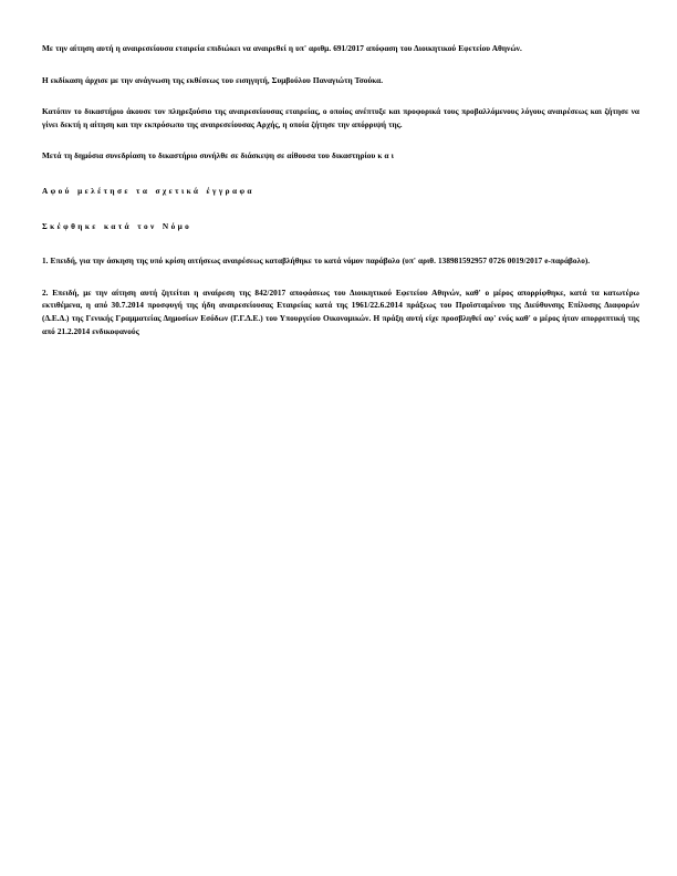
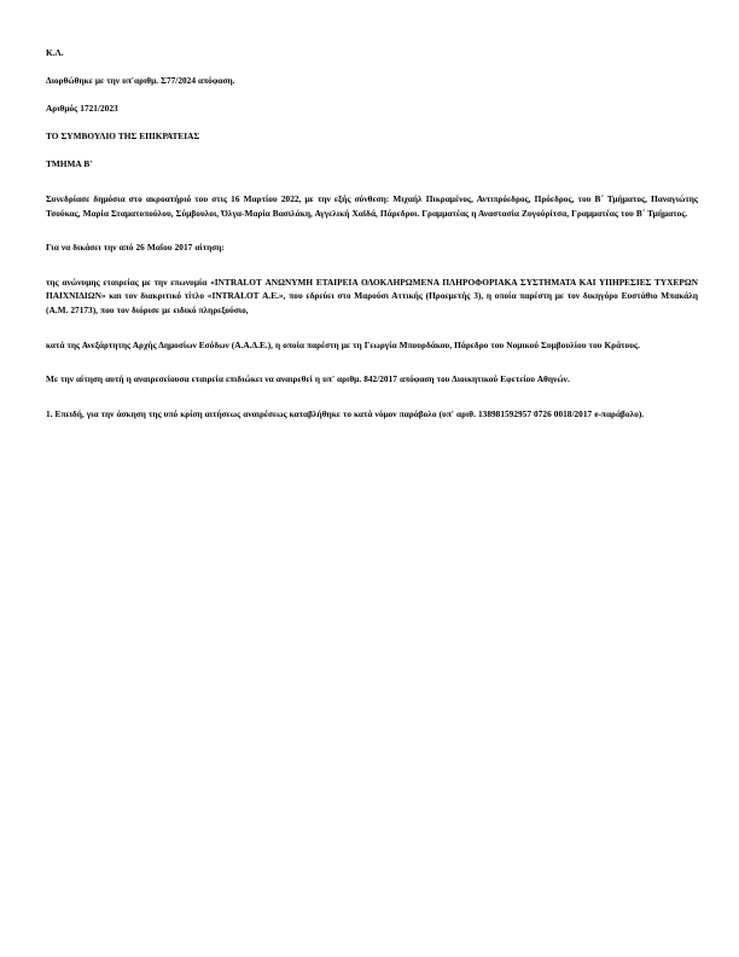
+ Κ.Λ.
+ Διορθώθηκε με την υπ'αριθμ. Σ77/2024 απόφαση.
+ Αριθμός 1721/2023
+ ΤΟ ΣΥΜΒΟΥΛΙΟ ΤΗΣ ΕΠΙΚΡΑΤΕΙΑΣ
+ ΤΜΗΜΑ Β'
+ Συνεδρίασε δημόσια στο ακροατήριό του στις 16 Μαρτίου 2022, με την εξής σύνθεση: Μιχαήλ Πικραμένος, Αντιπρόεδρος, Πρόεδρος, του Β΄ Τμήματος, Παναγιώτης Τσούκας, Μαρία Σταματοπούλου, Σύμβουλοι, Όλγα-Μαρία Βασιλάκη, Αγγελική Χαϊδά, Πάρεδροι. Γραμματέας η Αναστασία Ζυγούρίτσα, Γραμματέας του Β΄ Τμήματος.
+ Για να δικάσει την από 26 Μαΐου 2017 αίτηση:
+ της ανώνυμης εταιρείας με την επωνυμία «INTRALOT ΑΝΩΝΥΜΗ ΕΤΑΙΡΕΙΑ ΟΛΟΚΛΗΡΩΜΕΝΑ ΠΛΗΡΟΦΟΡΙΑΚΑ ΣΥΣΤΗΜΑΤΑ ΚΑΙ ΥΠΗΡΕΣΙΕΣ ΤΥΧΕΡΩΝ ΠΑΙΧΝΙΔΙΩΝ» και τον διακριτικό τίτλο «INTRALOT Α.Ε.», που εδρεύει στο Μαρούσι Αττικής (Προεμετής 3), η οποία παρέστη με τον δικηγόρο Ευστάθιο Μπακάλη (Α.Μ. 27173), που τον διόρισε με ειδικό πληρεξούσιο,
+ κατά της Ανεξάρτητης Αρχής Δημοσίων Εσόδων (Α.Α.Δ.Ε.), η οποία παρέστη με τη Γεωργία Μπουρδάκου, Πάρεδρο του Νομικού Συμβουλίου του Κράτους.
- Με την αίτηση αυτή η αναιρεσείουσα εταιρεία επιδιώκει να αναιρεθεί η υπ' αριθμ. 691/2017 απόφαση του Διοικητικού Εφετείου Αθηνών.
+ Με την αίτηση αυτή η αναιρεσείουσα εταιρεία επιδιώκει να αναιρεθεί η υπ' αριθμ. 842/2017 απόφαση του Διοικητικού Εφετείου Αθηνών.
- Η εκδίκαση άρχισε με την ανάγνωση της εκθέσεως του εισηγητή, Συμβούλου Παναγιώτη Τσούκα.
- Κατόπιν το δικαστήριο άκουσε τον πληρεξούσιο της αναιρεσείουσας εταιρείας, ο οποίος ανέπτυξε και προφορικά τους προβαλλόμενους λόγους αναιρέσεως και ζήτησε να γίνει δεκτή η αίτηση και την εκπρόσωπο της αναιρεσείουσας Αρχής, η οποία ζήτησε την απόρριψή της.
- Μετά τη δημόσια συνεδρίαση το δικαστήριο συνήλθε σε διάσκεψη σε αίθουσα του δικαστηρίου κ α ι
- Αφού μελέτησε τα σχετικά έγγραφα
- Σκέφθηκε κατά τον Νόμο
- 1. Επειδή, για την άσκηση της υπό κρίση αιτήσεως αναιρέσεως καταβλήθηκε το κατά νόμον παράβολο (υπ' αριθ. 138981592957 0726 0019/2017 e-παράβολο).
+ 1. Επειδή, για την άσκηση της υπό κρίση αιτήσεως αναιρέσεως καταβλήθηκε το κατά νόμον παράβολο (υπ' αριθ. 138981592957 0726 0018/2017 e-παράβολο).
- 2. Επειδή, με την αίτηση αυτή ζητείται η αναίρεση της 842/2017 αποφάσεως του Διοικητικού Εφετείου Αθηνών, καθ' ο μέρος απορρίφθηκε, κατά τα κατωτέρω εκτιθέμενα, η από 30.7.2014 προσφυγή της ήδη αναιρεσείουσας Εταιρείας κατά της 1961/22.6.2014 πράξεως του Προϊσταμένου της Διεύθυνσης Επίλυσης Διαφορών (Δ.Ε.Δ.) της Γενικής Γραμματείας Δημοσίων Εσόδων (Γ.Γ.Δ.Ε.) του Υπουργείου Οικονομικών. Η πράξη αυτή είχε προσβληθεί αφ' ενός καθ' ο μέρος ήταν απορριπτική της από 21.2.2014 ενδικοφανούς
